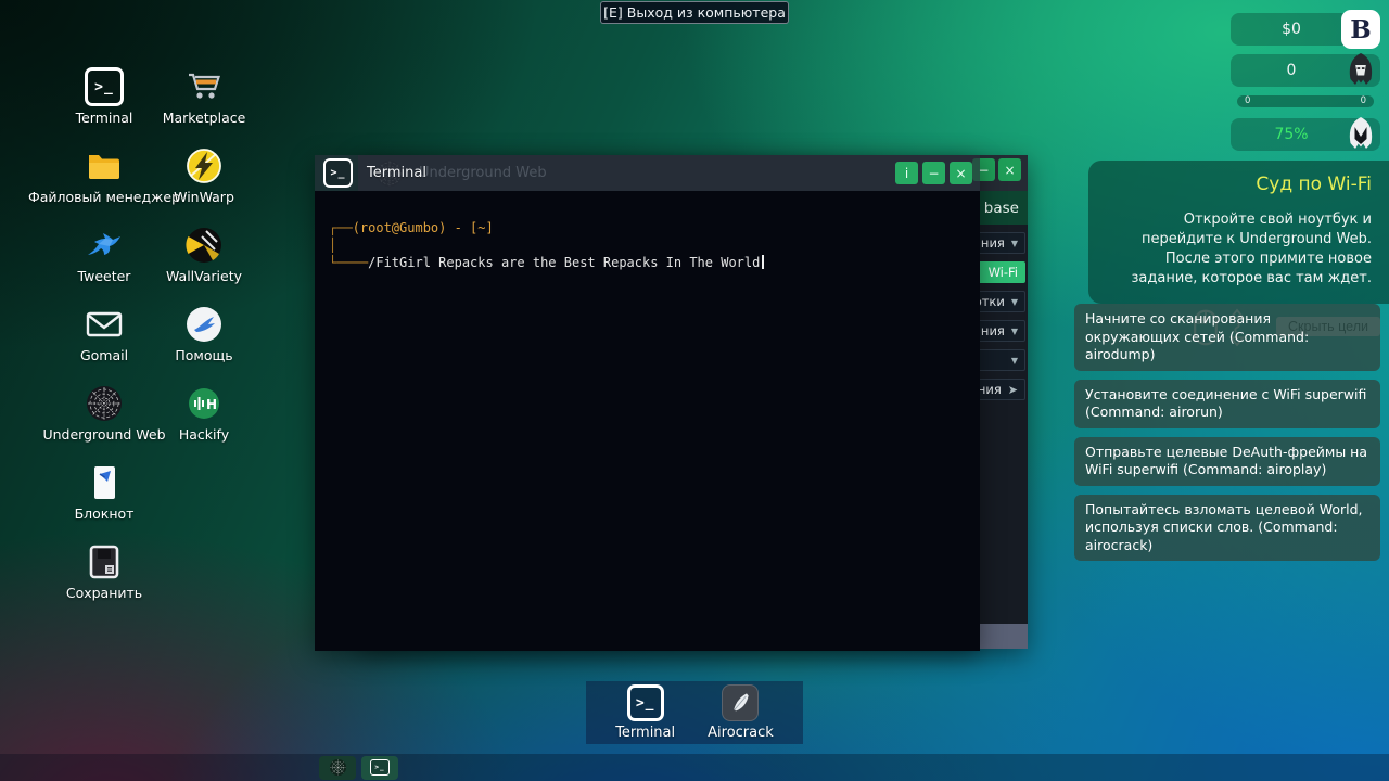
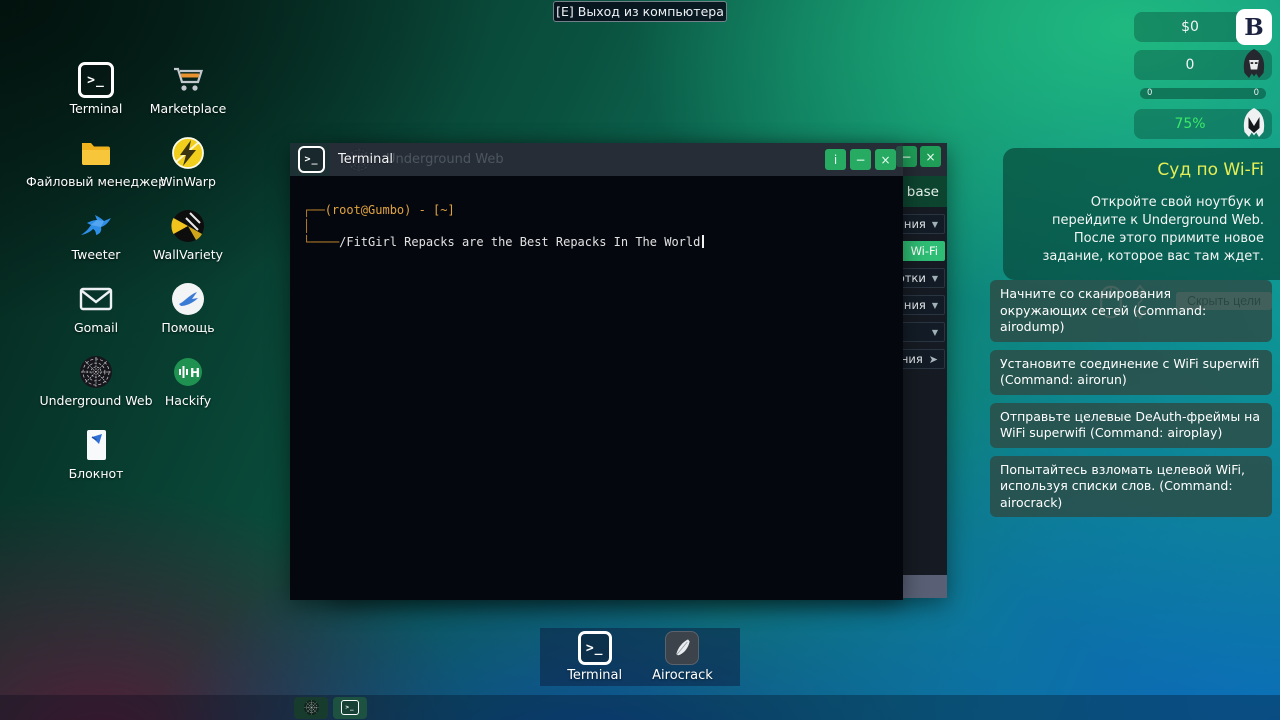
  [E] Выход из компьютера
  $0
  0
  0
  0
  75%
  Terminal
  Marketplace
  Файловый менеджер
  WinWarp
  Tweeter
  WallVariety
  Gomail
  Помощь
  Underground Web
  H
  Hackify
  Блокнот
- Сохранить
  Underground Web
  −
  ×
  ния
  ▼
  Wi-Fi
  тки
  ▼
  ния
  ▼
  ▼
  ния
  ➤
  Terminal
  i
  −
  ×
  ┌──(root@Gumbo) - [~] │ └────/FitGirl Repacks are the Best Repacks In The World
  Суд по Wi-Fi
  Откройте свой ноутбук и перейдите к Underground Web. После этого примите новое задание, которое вас там ждет.
  Скрыть цели
  Начните со сканирования окружающих сетей (Command: airodump)
  Установите соединение с WiFi superwifi (Command: airorun)
  Отправьте целевые DeAuth-фреймы на WiFi superwifi (Command: airoplay)
- Попытайтесь взломать целевой World, используя списки слов. (Command: airocrack)
+ Попытайтесь взломать целевой WiFi, используя списки слов. (Command: airocrack)
  Terminal
  Airocrack
